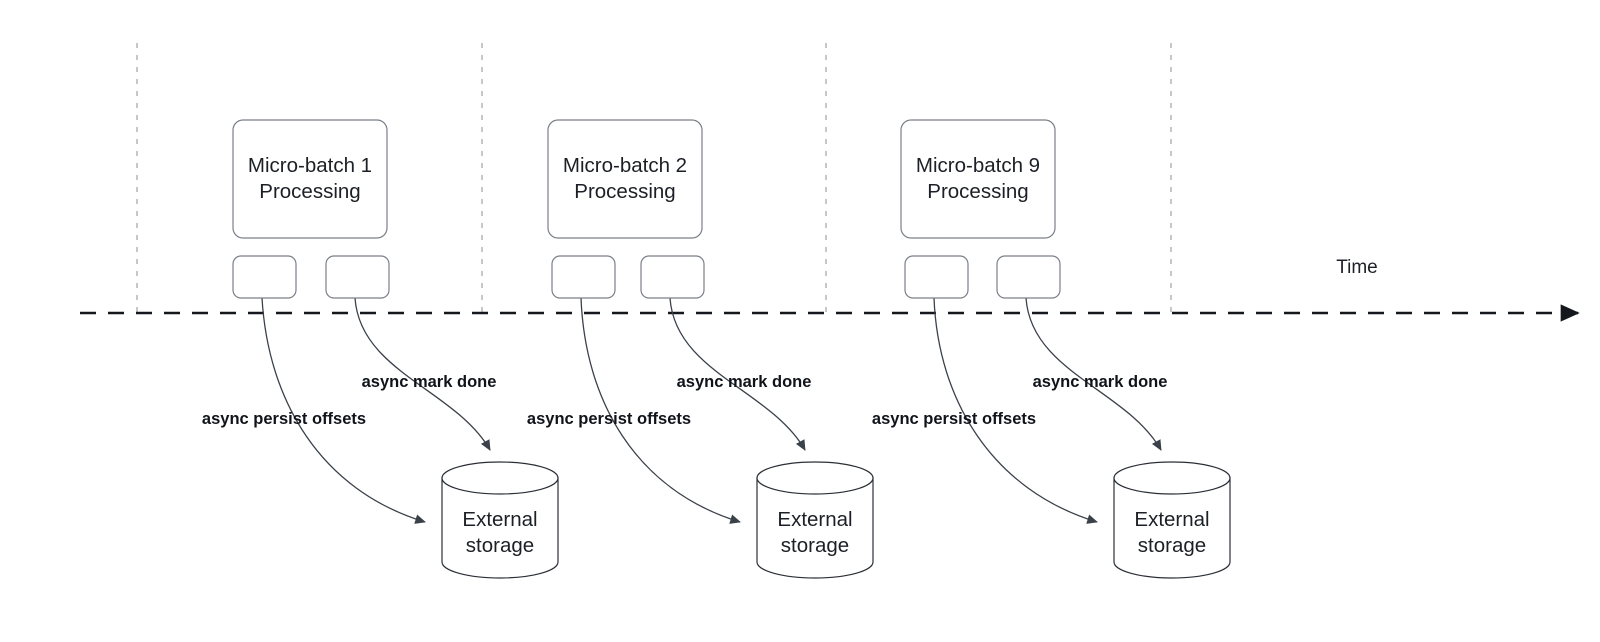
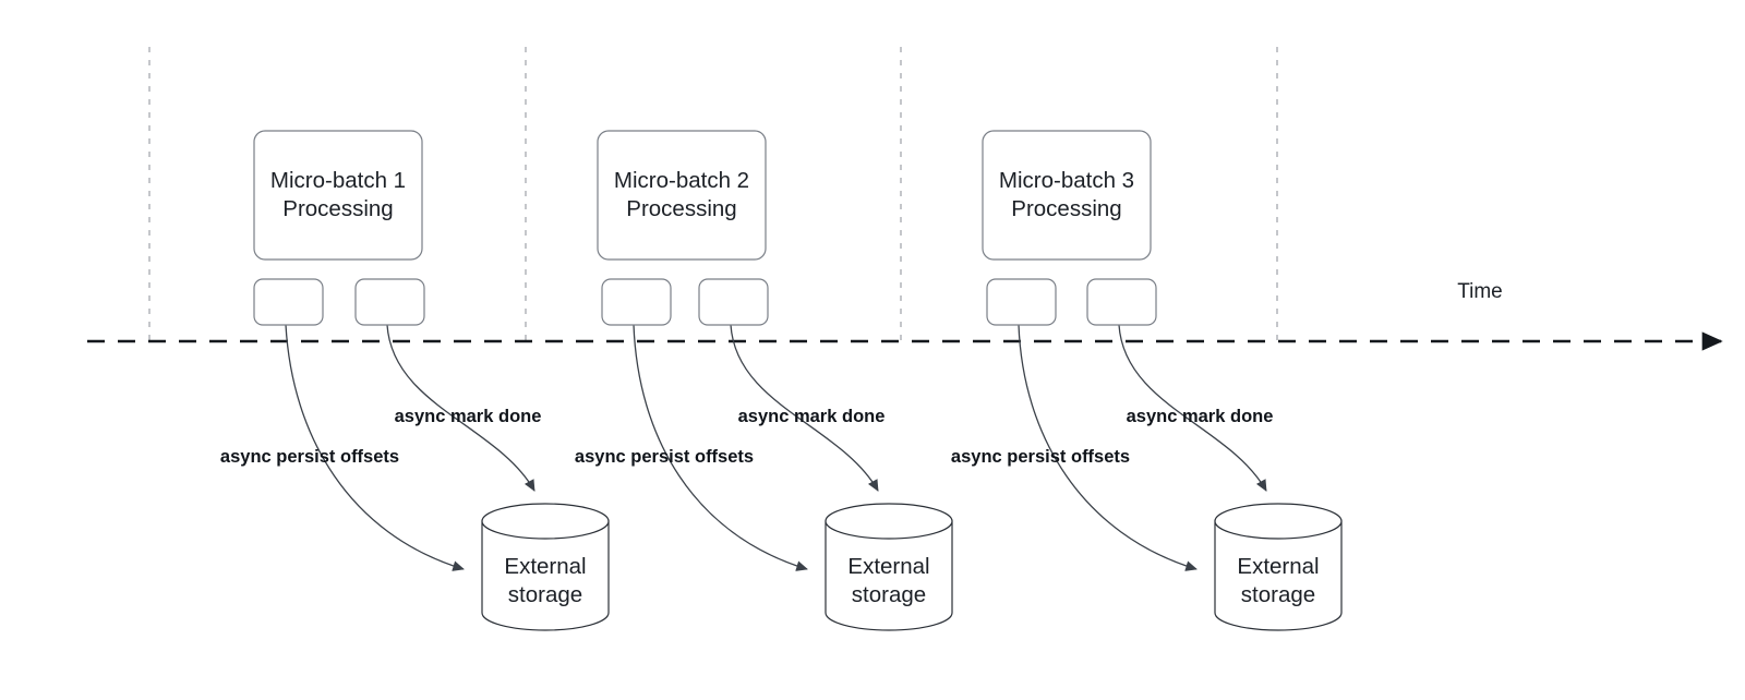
  Time
  Micro-batch 1
  Processing
  async persist offsets
  async mark done
  External
  storage
  Micro-batch 2
  Processing
  async persist offsets
  async mark done
  External
  storage
- Micro-batch 9
+ Micro-batch 3
  Processing
  async persist offsets
  async mark done
  External
  storage
